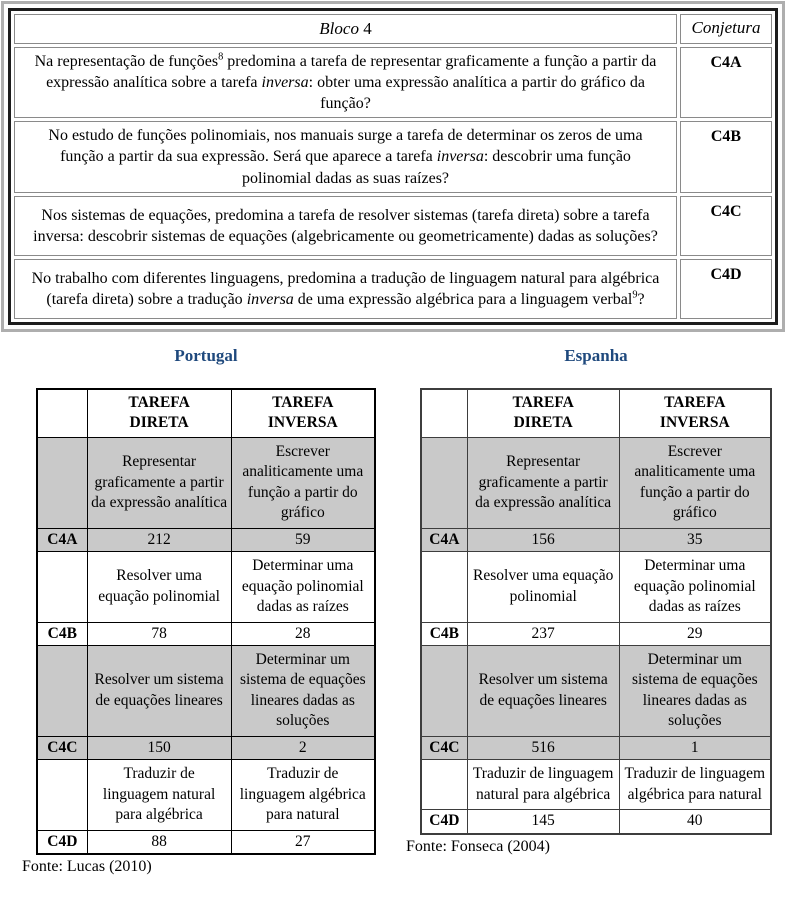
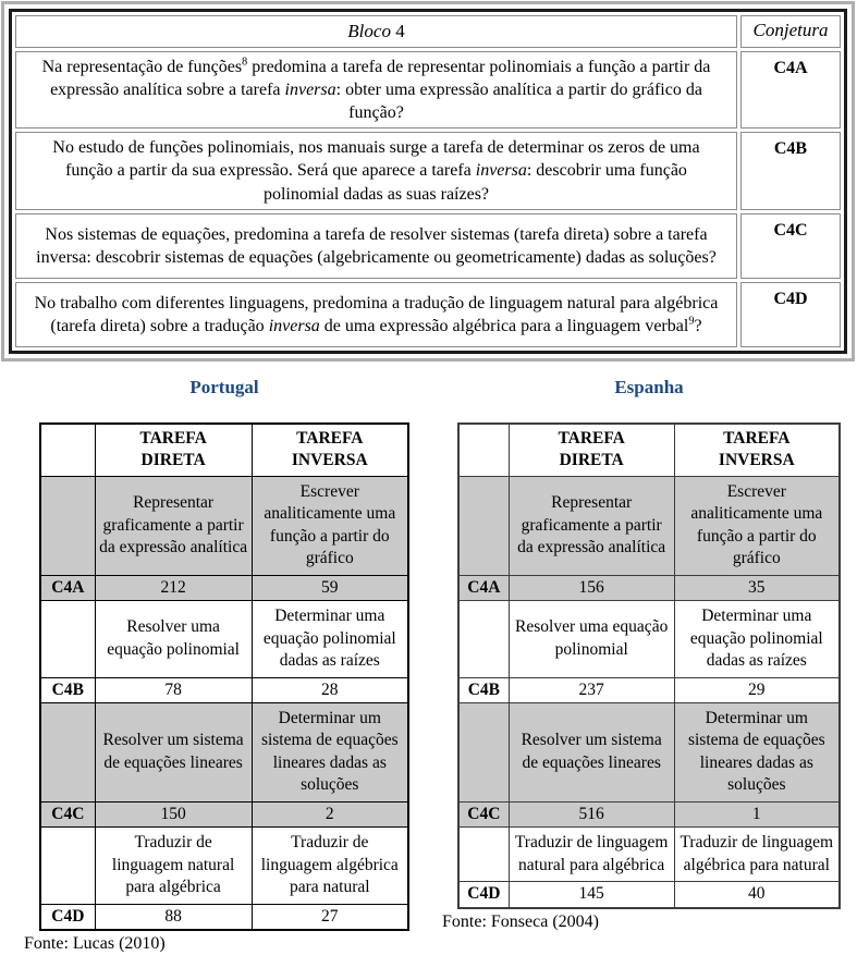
  Bloco 4	Conjetura
- Na representação de funções8 predomina a tarefa de representar graficamente a função a partir da expressão analítica sobre a tarefa inversa: obter uma expressão analítica a partir do gráfico da função?	C4A
+ Na representação de funções8 predomina a tarefa de representar polinomiais a função a partir da expressão analítica sobre a tarefa inversa: obter uma expressão analítica a partir do gráfico da função?	C4A
  No estudo de funções polinomiais, nos manuais surge a tarefa de determinar os zeros de uma função a partir da sua expressão. Será que aparece a tarefa inversa: descobrir uma função polinomial dadas as suas raízes?	C4B
  Nos sistemas de equações, predomina a tarefa de resolver sistemas (tarefa direta) sobre a tarefa inversa: descobrir sistemas de equações (algebricamente ou geometricamente) dadas as soluções?	C4C
  No trabalho com diferentes linguagens, predomina a tradução de linguagem natural para algébrica (tarefa direta) sobre a tradução inversa de uma expressão algébrica para a linguagem verbal9?	C4D
  Portugal
  	TAREFADIRETA	TAREFAINVERSA
  	Representar graficamente a partir da expressão analítica	Escrever analiticamente uma função a partir do gráfico
  C4A	212	59
  	Resolver uma equação polinomial	Determinar uma equação polinomial dadas as raízes
  C4B	78	28
  	Resolver um sistema de equações lineares	Determinar um sistema de equações lineares dadas as soluções
  C4C	150	2
  	Traduzir de linguagem natural para algébrica	Traduzir de linguagem algébrica para natural
  C4D	88	27
  Fonte: Lucas (2010)
  Espanha
  	TAREFADIRETA	TAREFAINVERSA
  	Representar graficamente a partir da expressão analítica	Escrever analiticamente uma função a partir do gráfico
  C4A	156	35
  	Resolver uma equação polinomial	Determinar uma equação polinomial dadas as raízes
  C4B	237	29
  	Resolver um sistema de equações lineares	Determinar um sistema de equações lineares dadas as soluções
  C4C	516	1
  	Traduzir de linguagem natural para algébrica	Traduzir de linguagem algébrica para natural
  C4D	145	40
  Fonte: Fonseca (2004)
